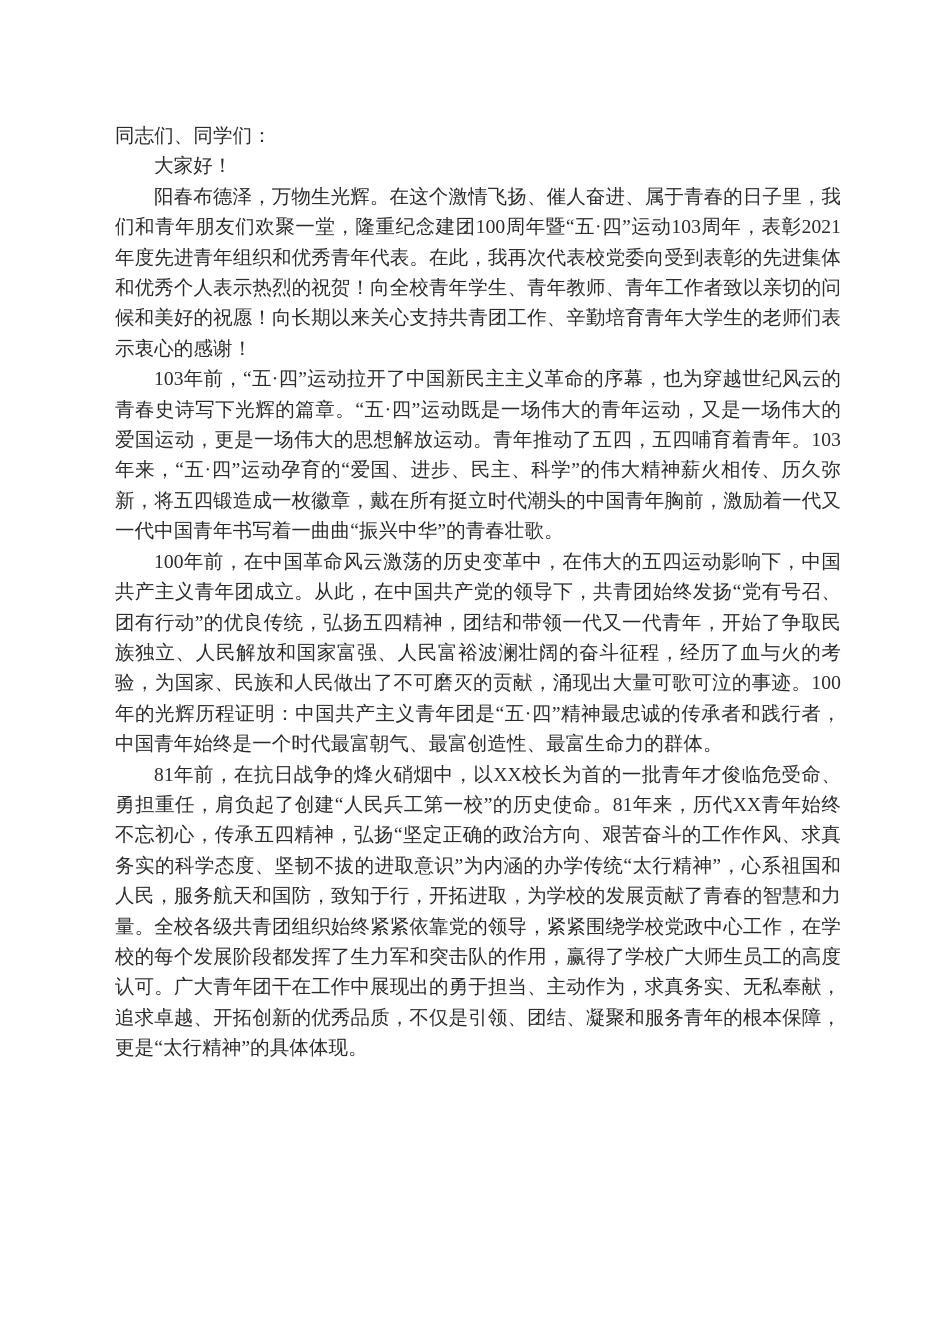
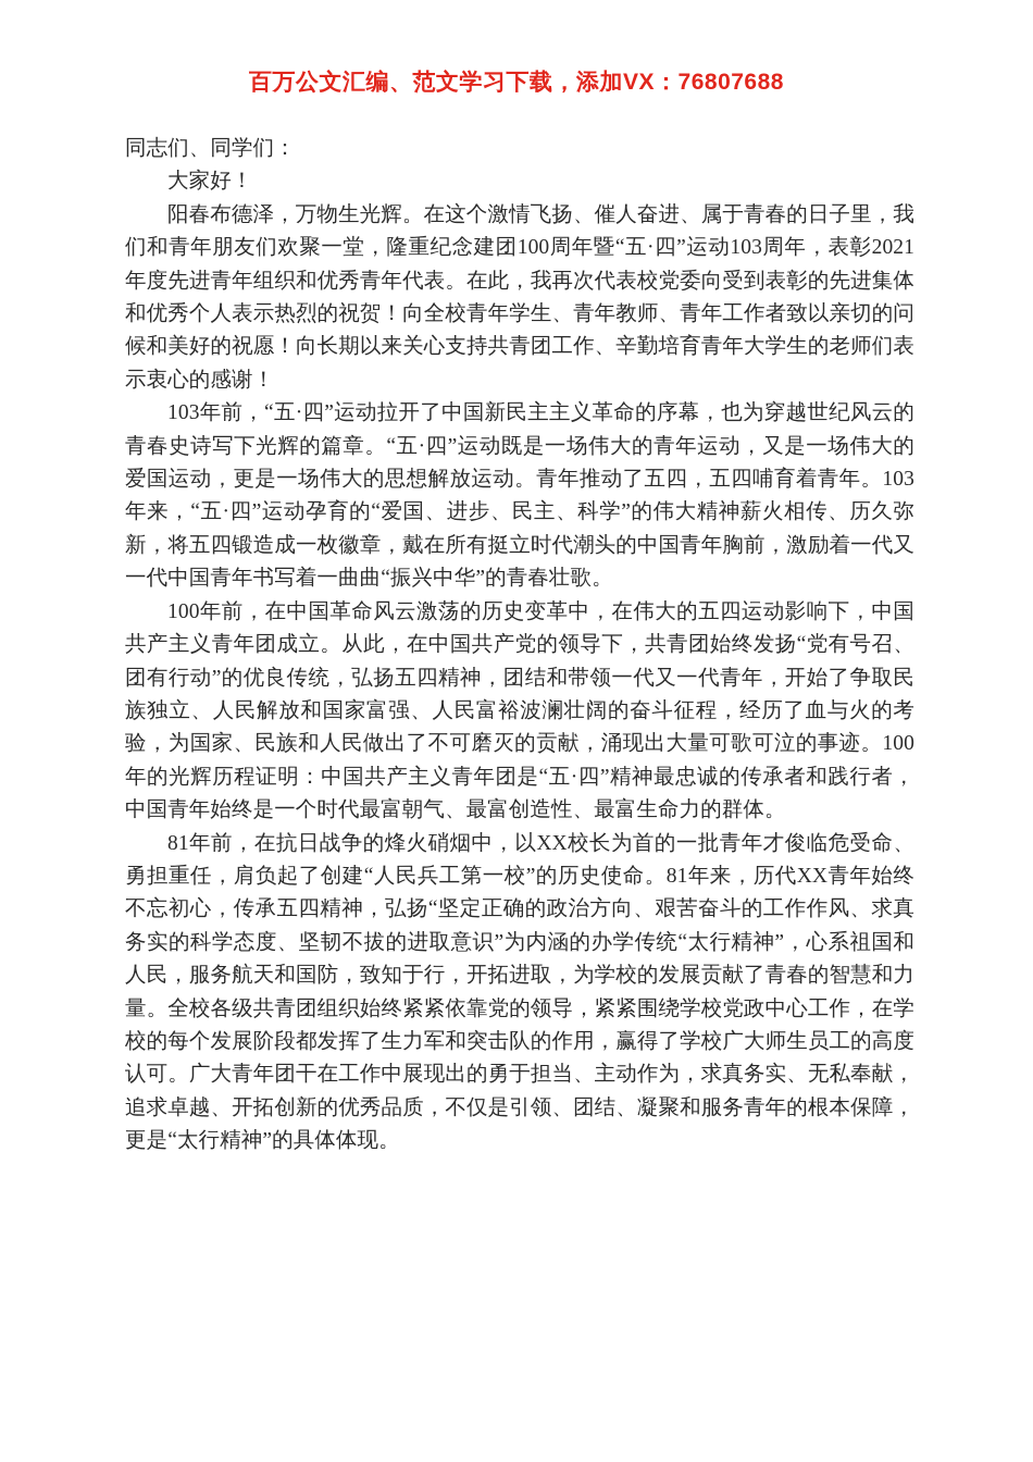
+ 百万公文汇编、范文学习下载，添加VX：76807688
  同志们、同学们：
  大家好！
  阳春布德泽，万物生光辉。在这个激情飞扬、催人奋进、属于青春的日子里，我们和青年朋友们欢聚一堂，隆重纪念建团100周年暨“五·四”运动103周年，表彰2021年度先进青年组织和优秀青年代表。在此，我再次代表校党委向受到表彰的先进集体和优秀个人表示热烈的祝贺！向全校青年学生、青年教师、青年工作者致以亲切的问候和美好的祝愿！向长期以来关心支持共青团工作、辛勤培育青年大学生的老师们表示衷心的感谢！
  103年前，“五·四”运动拉开了中国新民主主义革命的序幕，也为穿越世纪风云的青春史诗写下光辉的篇章。“五·四”运动既是一场伟大的青年运动，又是一场伟大的爱国运动，更是一场伟大的思想解放运动。青年推动了五四，五四哺育着青年。103年来，“五·四”运动孕育的“爱国、进步、民主、科学”的伟大精神薪火相传、历久弥新，将五四锻造成一枚徽章，戴在所有挺立时代潮头的中国青年胸前，激励着一代又一代中国青年书写着一曲曲“振兴中华”的青春壮歌。
  100年前，在中国革命风云激荡的历史变革中，在伟大的五四运动影响下，中国共产主义青年团成立。从此，在中国共产党的领导下，共青团始终发扬“党有号召、团有行动”的优良传统，弘扬五四精神，团结和带领一代又一代青年，开始了争取民族独立、人民解放和国家富强、人民富裕波澜壮阔的奋斗征程，经历了血与火的考验，为国家、民族和人民做出了不可磨灭的贡献，涌现出大量可歌可泣的事迹。100年的光辉历程证明：中国共产主义青年团是“五·四”精神最忠诚的传承者和践行者，中国青年始终是一个时代最富朝气、最富创造性、最富生命力的群体。
  81年前，在抗日战争的烽火硝烟中，以XX校长为首的一批青年才俊临危受命、勇担重任，肩负起了创建“人民兵工第一校”的历史使命。81年来，历代XX青年始终不忘初心，传承五四精神，弘扬“坚定正确的政治方向、艰苦奋斗的工作作风、求真务实的科学态度、坚韧不拔的进取意识”为内涵的办学传统“太行精神”，心系祖国和人民，服务航天和国防，致知于行，开拓进取，为学校的发展贡献了青春的智慧和力量。全校各级共青团组织始终紧紧依靠党的领导，紧紧围绕学校党政中心工作，在学校的每个发展阶段都发挥了生力军和突击队的作用，赢得了学校广大师生员工的高度认可。广大青年团干在工作中展现出的勇于担当、主动作为，求真务实、无私奉献，追求卓越、开拓创新的优秀品质，不仅是引领、团结、凝聚和服务青年的根本保障，更是“太行精神”的具体体现。
